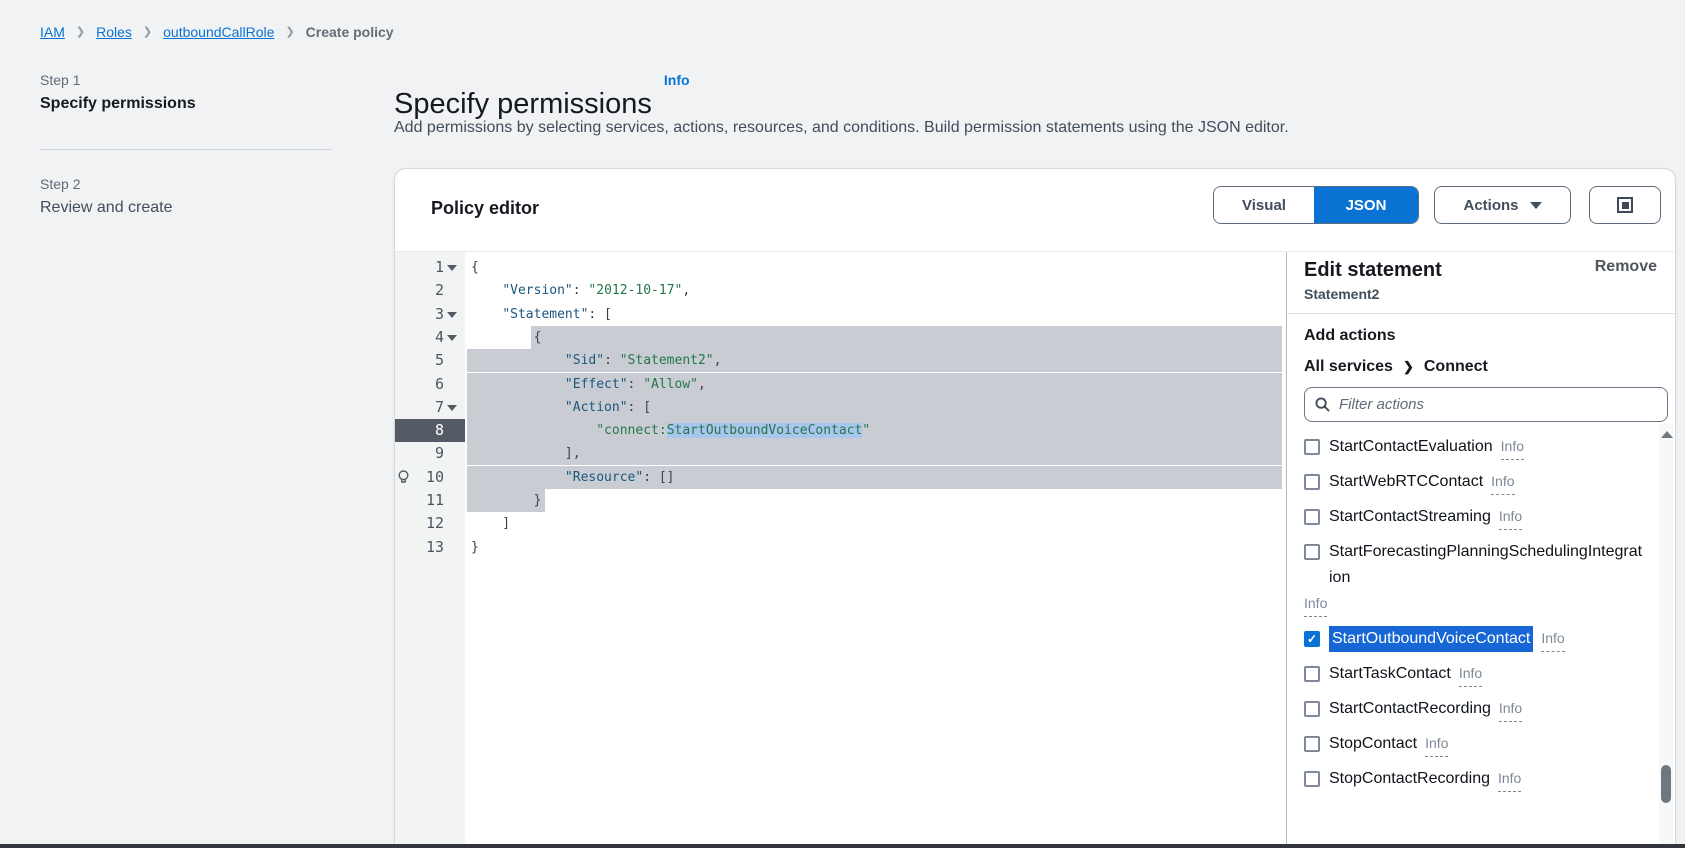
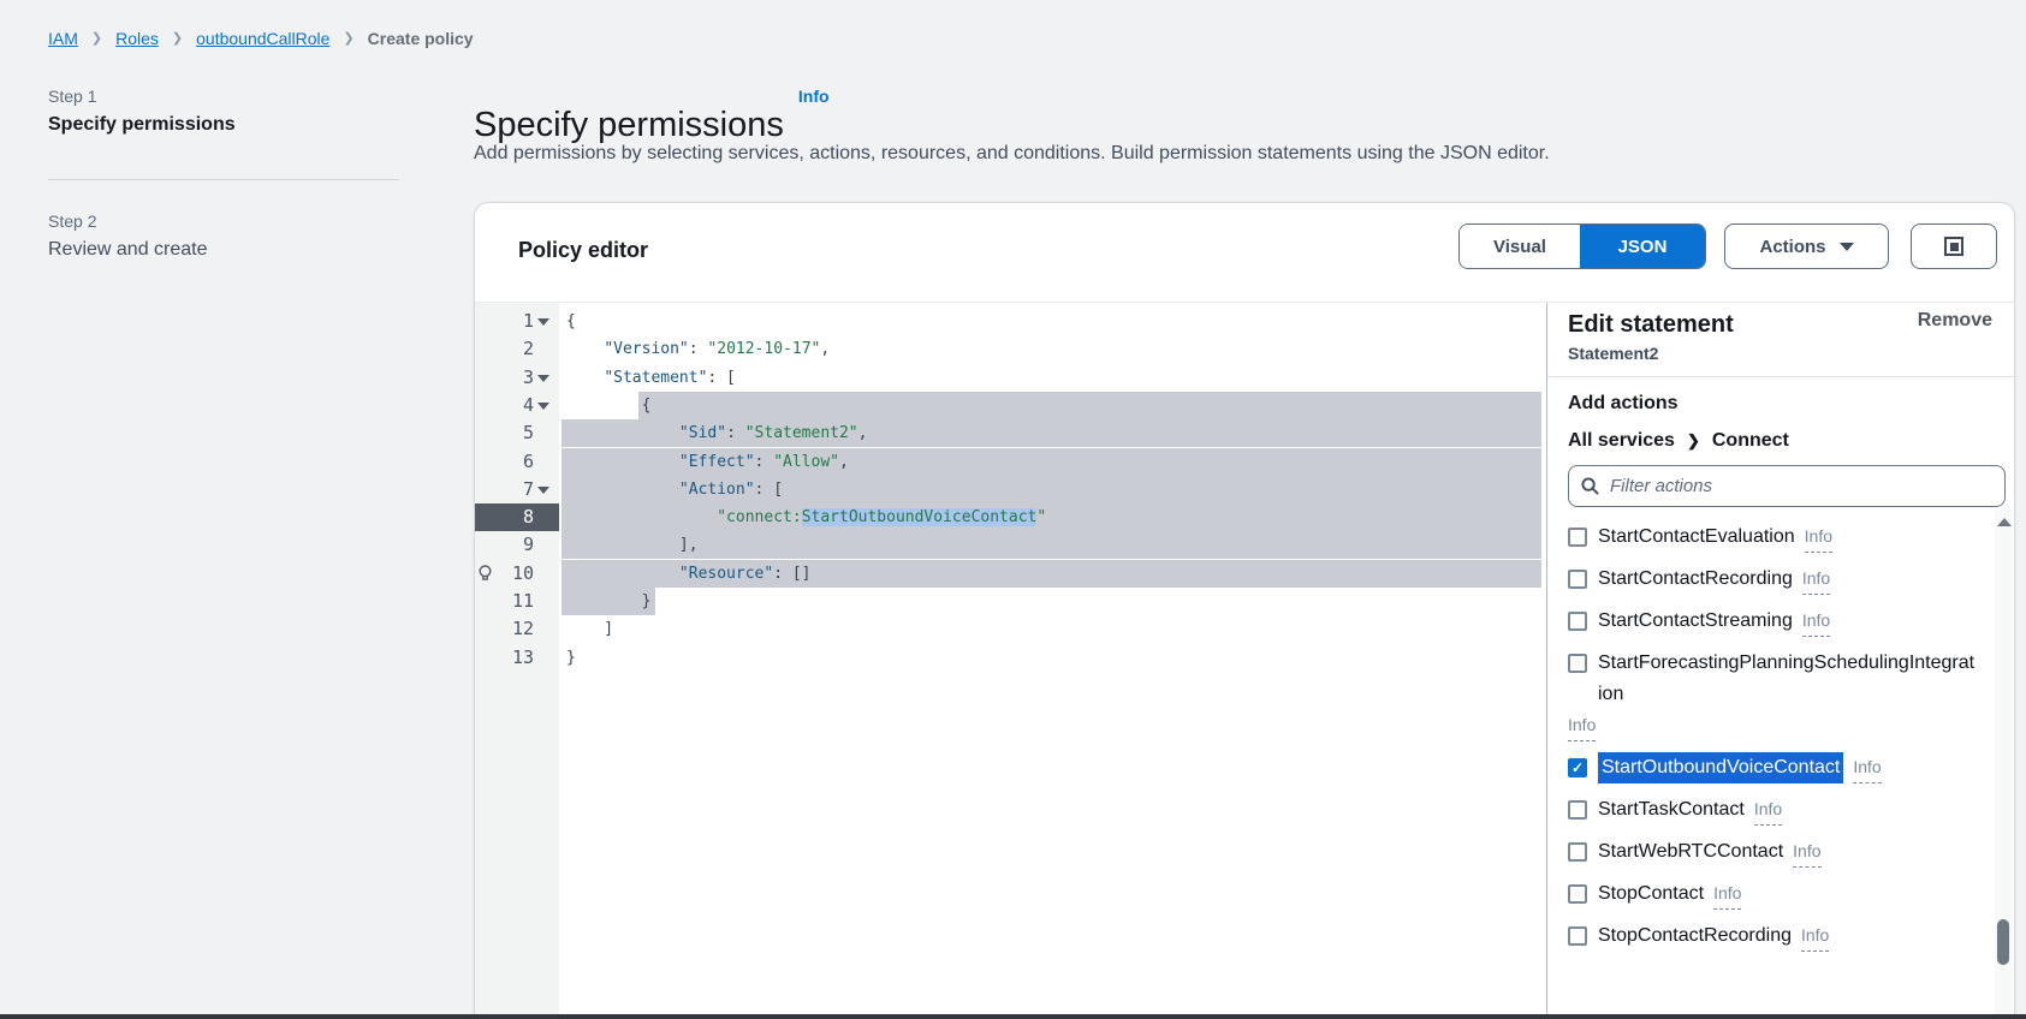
  IAM
  Roles
  outboundCallRole
  Create policy
  Step 1
  Specify permissions
  Step 2
  Review and create
  Specify permissions
  Info
  Add permissions by selecting services, actions, resources, and conditions. Build permission statements using the JSON editor.
  Policy editor
  Visual
  JSON
  Actions
  1
  2
  3
  4
  5
  6
  7
  8
  9
  10
  11
  12
  13
  {
  "Version": "2012-10-17",
  "Statement": [
  {
  "Sid": "Statement2",
  "Effect": "Allow",
  "Action": [
  "connect:StartOutboundVoiceContact"
  ],
  "Resource": []
  }
  ]
  }
  Edit statement
  Remove
  Statement2
  Add actions
  All services
  Connect
  Filter actions
  StartContactEvaluation
  Info
- StartWebRTCContact
+ StartContactRecording
  Info
  StartContactStreaming
  Info
  StartForecastingPlanningSchedulingIntegration
  Info
  StartOutboundVoiceContact
  Info
  StartTaskContact
  Info
- StartContactRecording
+ StartWebRTCContact
  Info
  StopContact
  Info
  StopContactRecording
  Info
